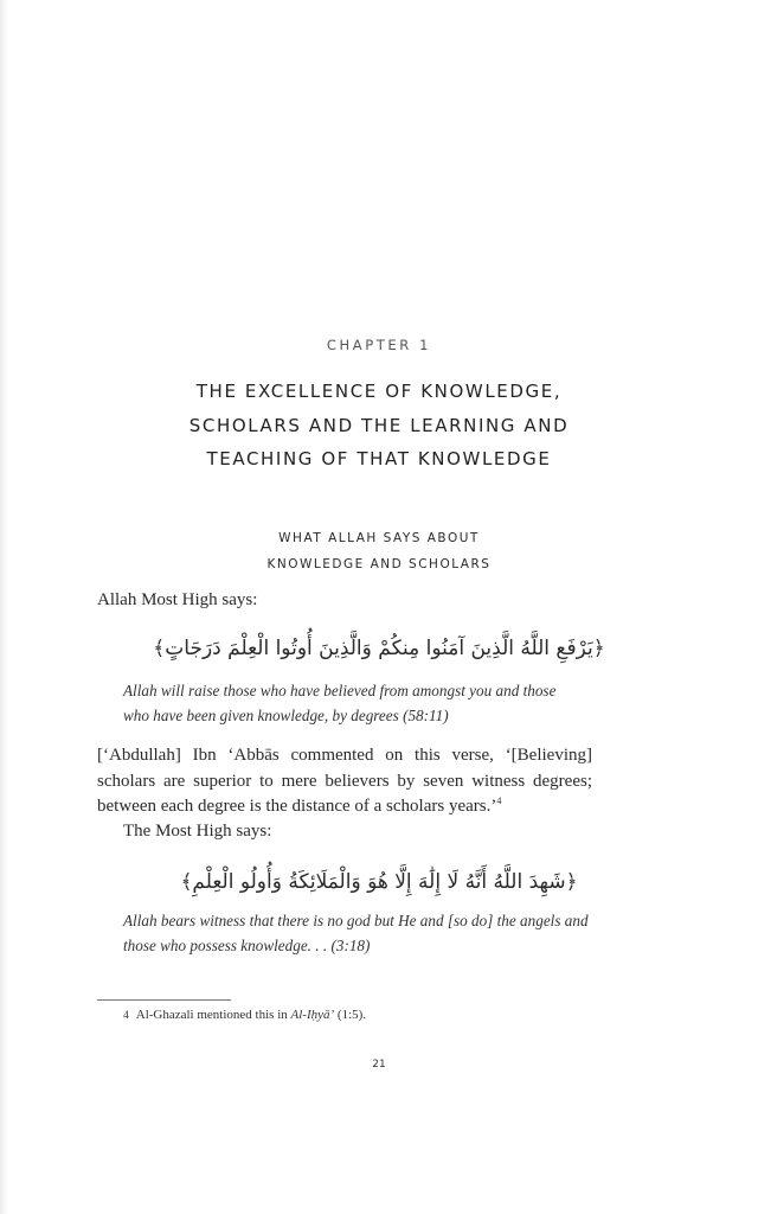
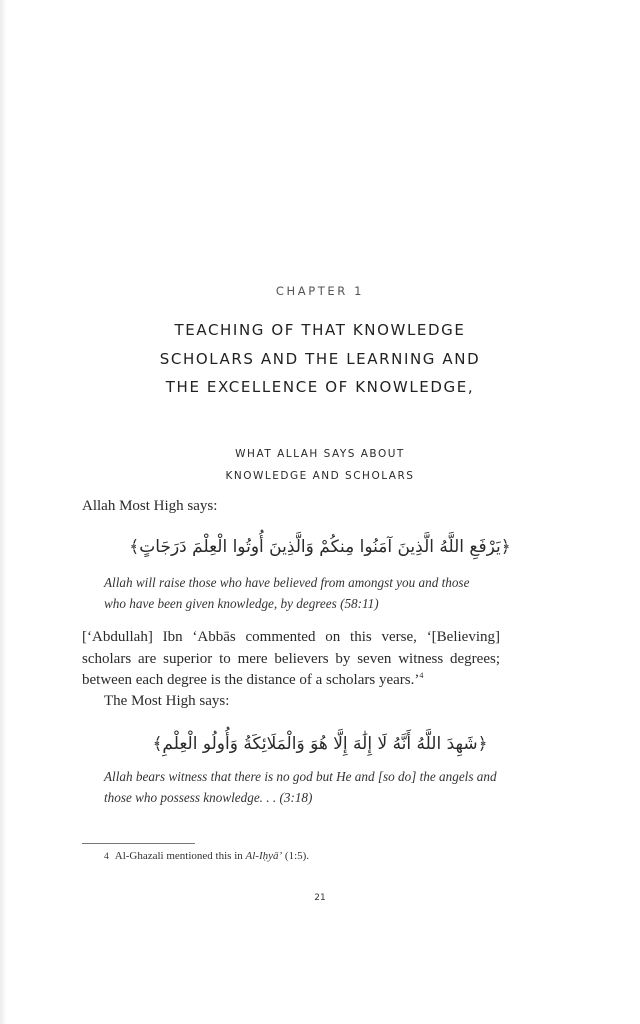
  CHAPTER 1
- THE EXCELLENCE OF KNOWLEDGE,
+ TEACHING OF THAT KNOWLEDGE
  SCHOLARS AND THE LEARNING AND
- TEACHING OF THAT KNOWLEDGE
+ THE EXCELLENCE OF KNOWLEDGE,
  WHAT ALLAH SAYS ABOUT
  KNOWLEDGE AND SCHOLARS
  Allah Most High says:
  ﴿يَرْفَعِ اللَّهُ الَّذِينَ آمَنُوا مِنكُمْ وَالَّذِينَ أُوتُوا الْعِلْمَ دَرَجَاتٍ﴾
  Allah will raise those who have believed from amongst you and those
  who have been given knowledge, by degrees (58:11)
  [‘Abdullah] Ibn ‘Abbās commented on this verse, ‘[Believing]
  scholars are superior to mere believers by seven witness degrees;
  between each degree is the distance of a scholars years.’4
  The Most High says:
  ﴿شَهِدَ اللَّهُ أَنَّهُ لَا إِلَٰهَ إِلَّا هُوَ وَالْمَلَائِكَةُ وَأُولُو الْعِلْمِ﴾
  Allah bears witness that there is no god but He and [so do] the angels and
  those who possess knowledge. . . (3:18)
  4 Al-Ghazali mentioned this in Al-Iḥyā’ (1:5).
  21
